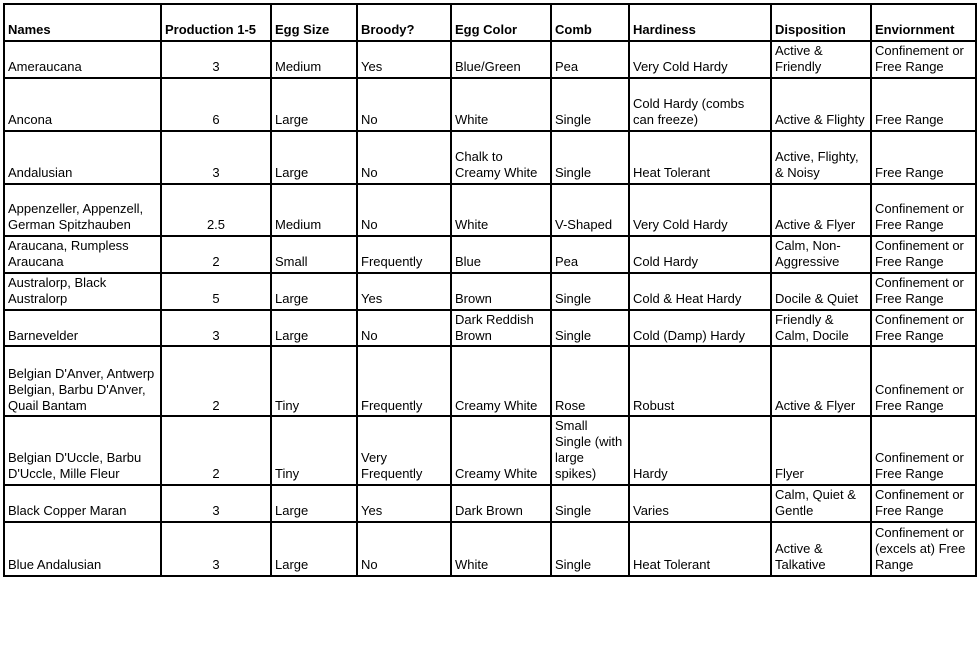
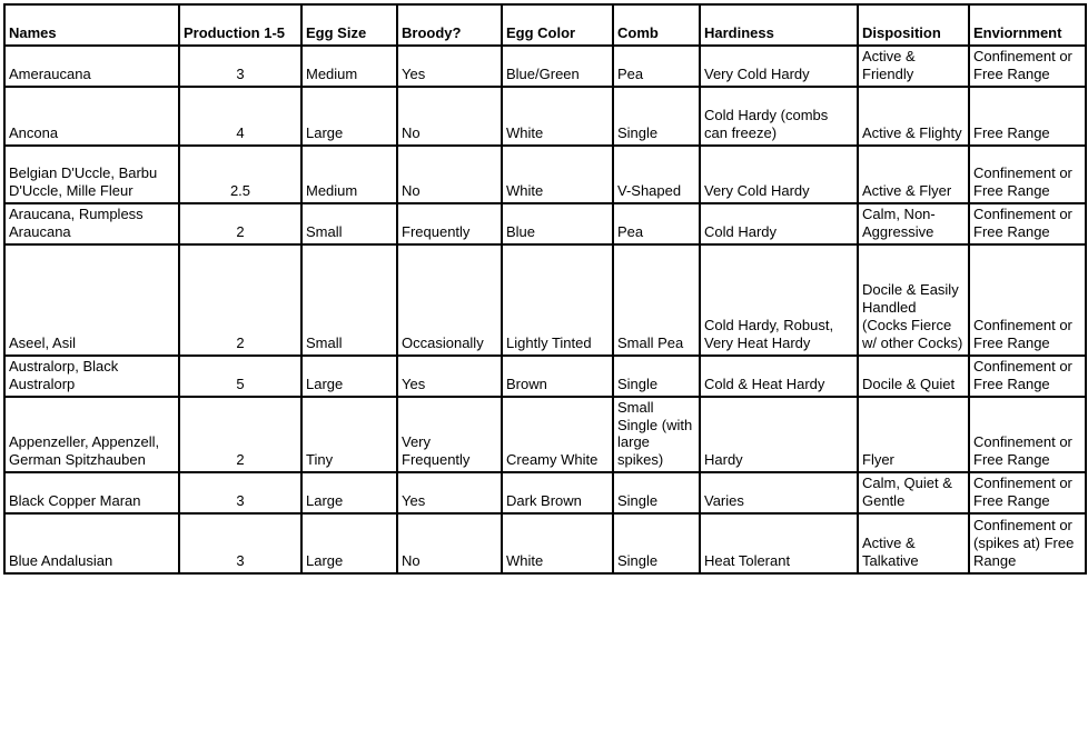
  Names	Production 1-5	Egg Size	Broody?	Egg Color	Comb	Hardiness	Disposition	Enviornment
  Ameraucana	3	Medium	Yes	Blue/Green	Pea	Very Cold Hardy	Active & Friendly	Confinement or Free Range
- Ancona	6	Large	No	White	Single	Cold Hardy (combs can freeze)	Active & Flighty	Free Range
+ Ancona	4	Large	No	White	Single	Cold Hardy (combs can freeze)	Active & Flighty	Free Range
- Andalusian	3	Large	No	Chalk to Creamy White	Single	Heat Tolerant	Active, Flighty, & Noisy	Free Range
- Appenzeller, Appenzell, German Spitzhauben	2.5	Medium	No	White	V-Shaped	Very Cold Hardy	Active & Flyer	Confinement or Free Range
+ Belgian D'Uccle, Barbu D'Uccle, Mille Fleur	2.5	Medium	No	White	V-Shaped	Very Cold Hardy	Active & Flyer	Confinement or Free Range
  Araucana, Rumpless Araucana	2	Small	Frequently	Blue	Pea	Cold Hardy	Calm, Non-Aggressive	Confinement or Free Range
+ Aseel, Asil	2	Small	Occasionally	Lightly Tinted	Small Pea	Cold Hardy, Robust, Very Heat Hardy	Docile & Easily Handled (Cocks Fierce w/ other Cocks)	Confinement or Free Range
  Australorp, Black Australorp	5	Large	Yes	Brown	Single	Cold & Heat Hardy	Docile & Quiet	Confinement or Free Range
- Barnevelder	3	Large	No	Dark Reddish Brown	Single	Cold (Damp) Hardy	Friendly & Calm, Docile	Confinement or Free Range
- Belgian D'Anver, Antwerp Belgian, Barbu D'Anver, Quail Bantam	2	Tiny	Frequently	Creamy White	Rose	Robust	Active & Flyer	Confinement or Free Range
- Belgian D'Uccle, Barbu D'Uccle, Mille Fleur	2	Tiny	Very Frequently	Creamy White	Small Single (with large spikes)	Hardy	Flyer	Confinement or Free Range
+ Appenzeller, Appenzell, German Spitzhauben	2	Tiny	Very Frequently	Creamy White	Small Single (with large spikes)	Hardy	Flyer	Confinement or Free Range
  Black Copper Maran	3	Large	Yes	Dark Brown	Single	Varies	Calm, Quiet & Gentle	Confinement or Free Range
- Blue Andalusian	3	Large	No	White	Single	Heat Tolerant	Active & Talkative	Confinement or (excels at) Free Range
+ Blue Andalusian	3	Large	No	White	Single	Heat Tolerant	Active & Talkative	Confinement or (spikes at) Free Range
